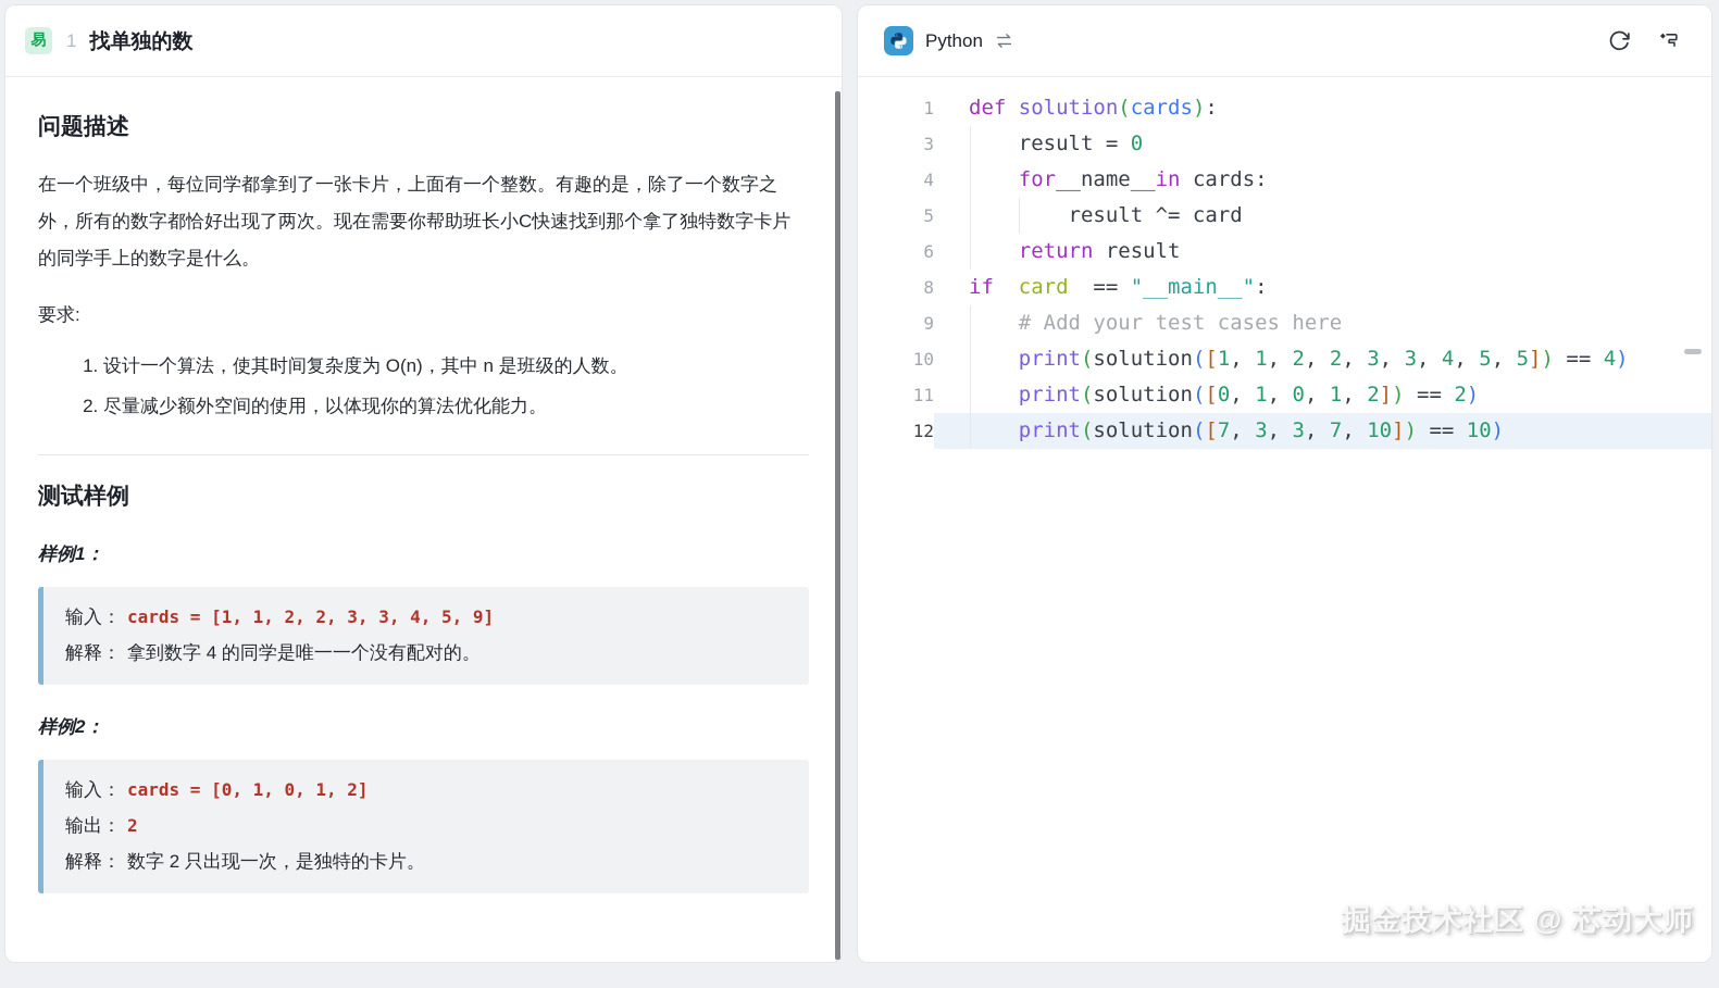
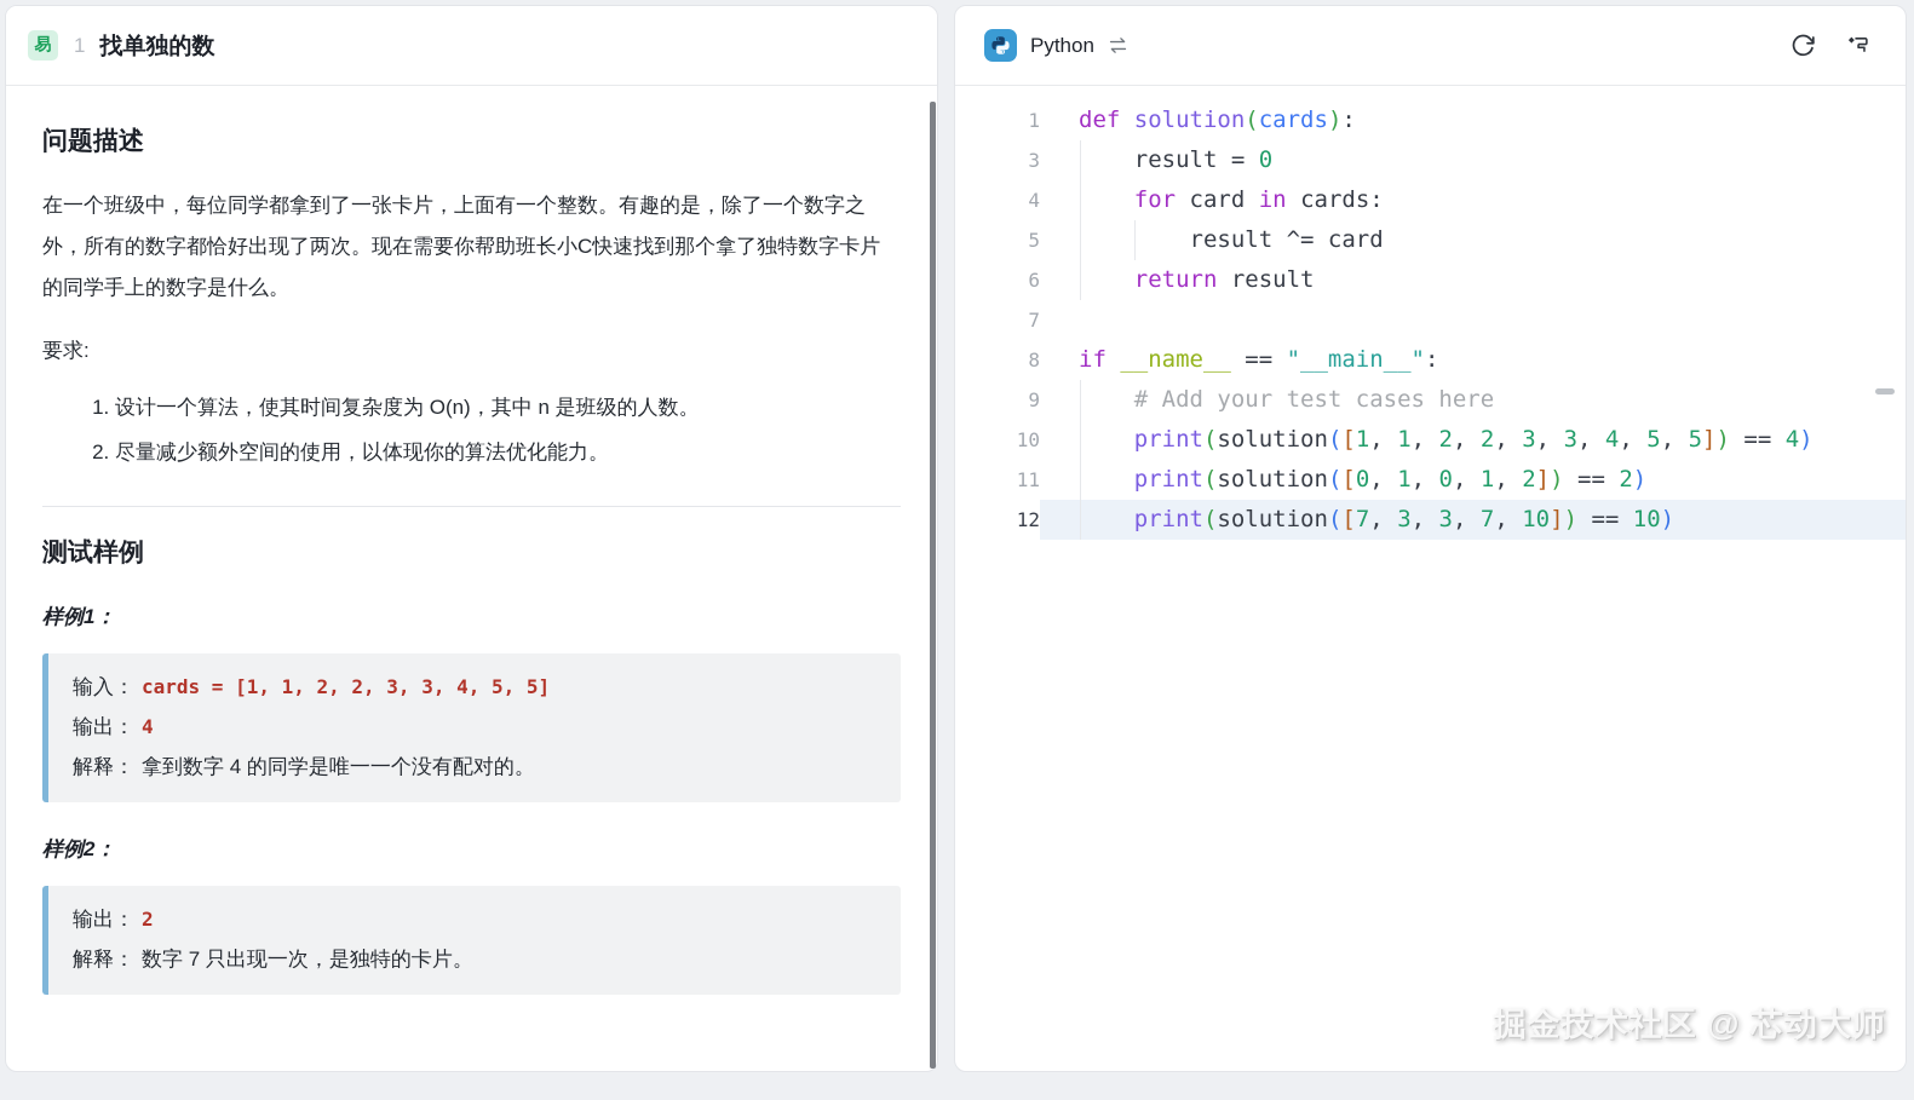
  易
  1
  找单独的数
  问题描述
  在一个班级中，每位同学都拿到了一张卡片，上面有一个整数。有趣的是，除了一个数字之外，所有的数字都恰好出现了两次。现在需要你帮助班长小C快速找到那个拿了独特数字卡片的同学手上的数字是什么。
  要求:
  设计一个算法，使其时间复杂度为 O(n)，其中 n 是班级的人数。
  尽量减少额外空间的使用，以体现你的算法优化能力。
  测试样例
  样例1：
- 输入： cards = [1, 1, 2, 2, 3, 3, 4, 5, 9]
+ 输入： cards = [1, 1, 2, 2, 3, 3, 4, 5, 5]
+ 输出： 4
  解释： 拿到数字 4 的同学是唯一一个没有配对的。
  样例2：
- 输入： cards = [0, 1, 0, 1, 2]
  输出： 2
- 解释： 数字 2 只出现一次，是独特的卡片。
+ 解释： 数字 7 只出现一次，是独特的卡片。
  Python
  1
  def solution(cards):
  3
  result = 0
  4
- for__name__in cards:
+ for card in cards:
  5
  result ^= card
  6
  return result
+ 7
  8
- if card == "__main__":
+ if __name__ == "__main__":
  9
  # Add your test cases here
  10
  print(solution([1, 1, 2, 2, 3, 3, 4, 5, 5]) == 4)
  11
  print(solution([0, 1, 0, 1, 2]) == 2)
  12
  print(solution([7, 3, 3, 7, 10]) == 10)
  掘金技术社区 @ 芯动大师
